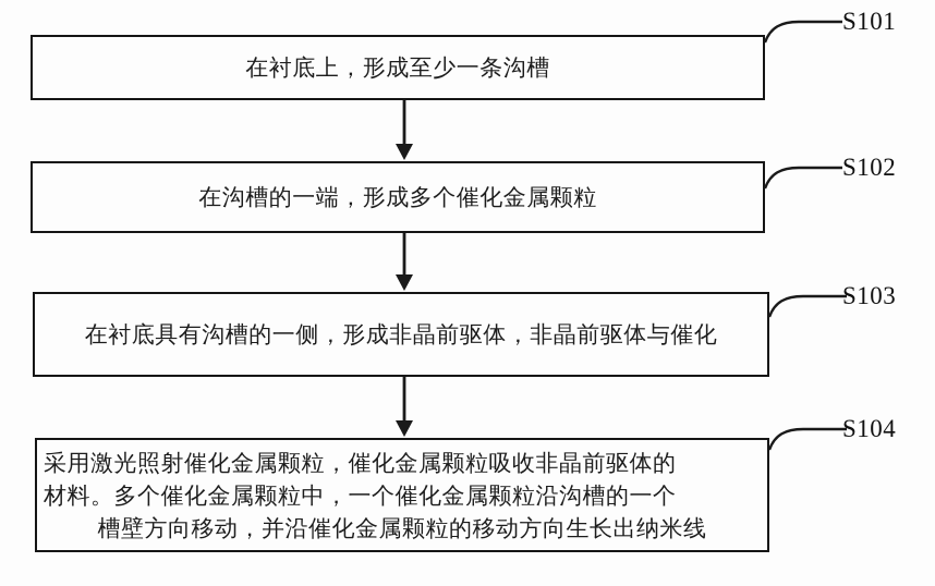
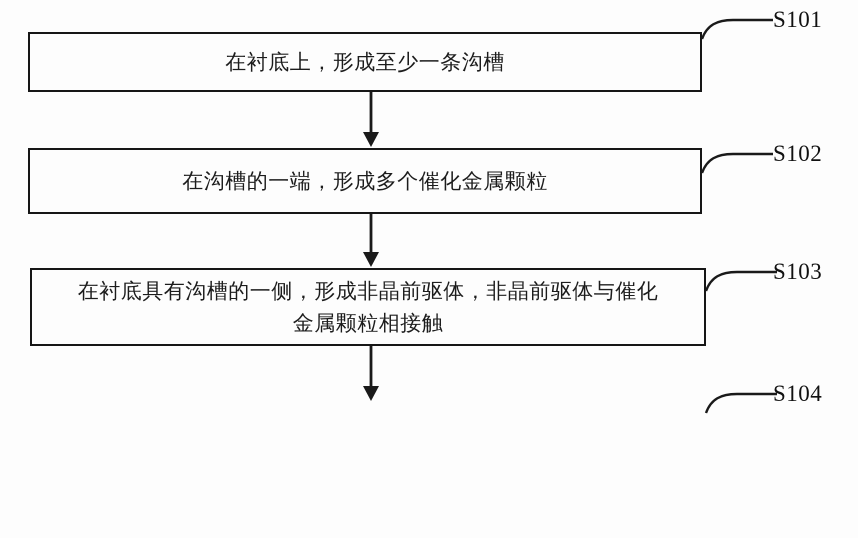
  在衬底上，形成至少一条沟槽
  S101
  在沟槽的一端，形成多个催化金属颗粒
  S102
  在衬底具有沟槽的一侧，形成非晶前驱体，非晶前驱体与催化
+ 金属颗粒相接触
  S103
- 采用激光照射催化金属颗粒，催化金属颗粒吸收非晶前驱体的
- 材料。多个催化金属颗粒中，一个催化金属颗粒沿沟槽的一个
- 槽壁方向移动，并沿催化金属颗粒的移动方向生长出纳米线
  S104
